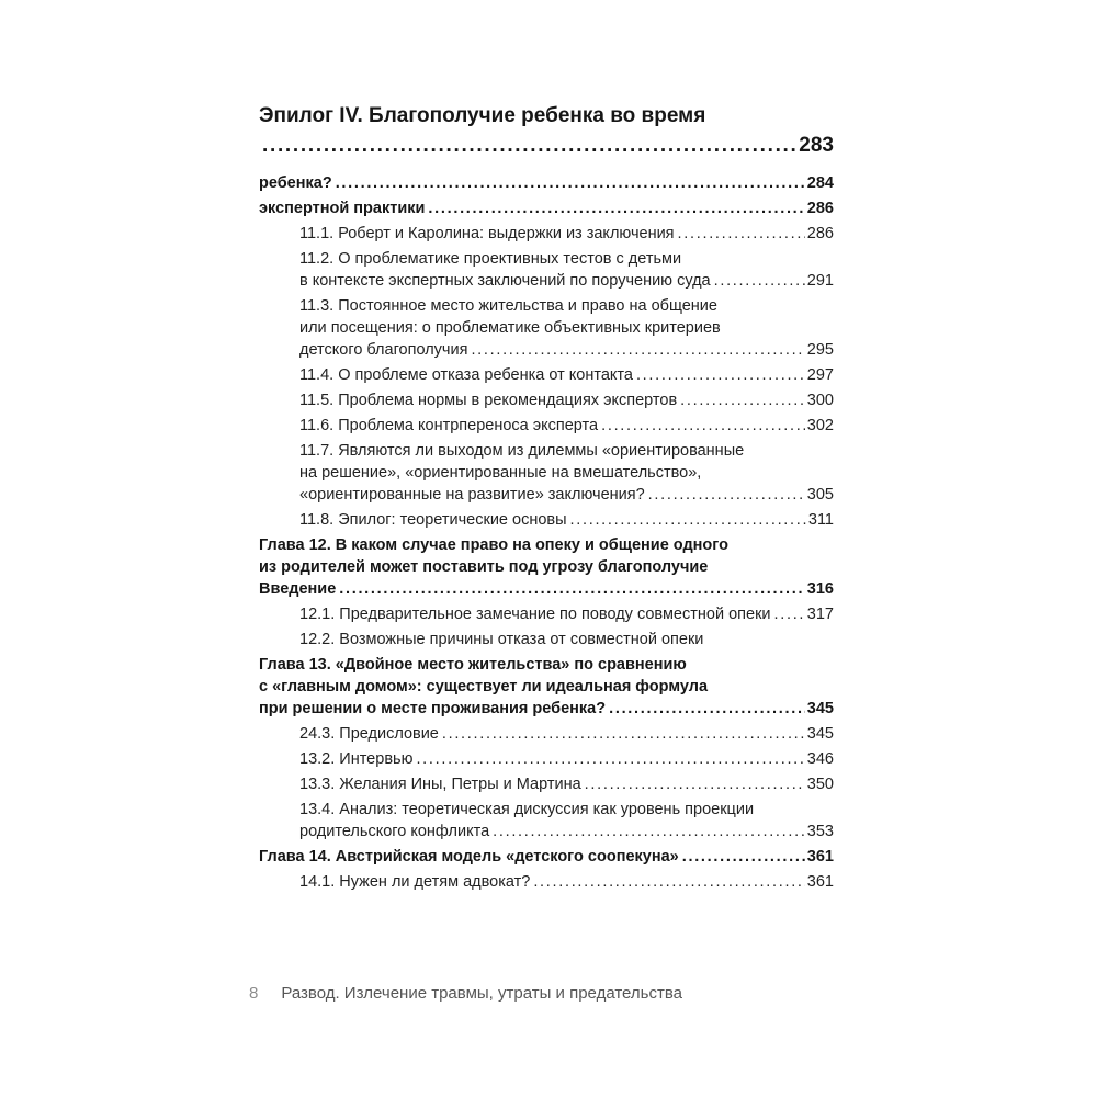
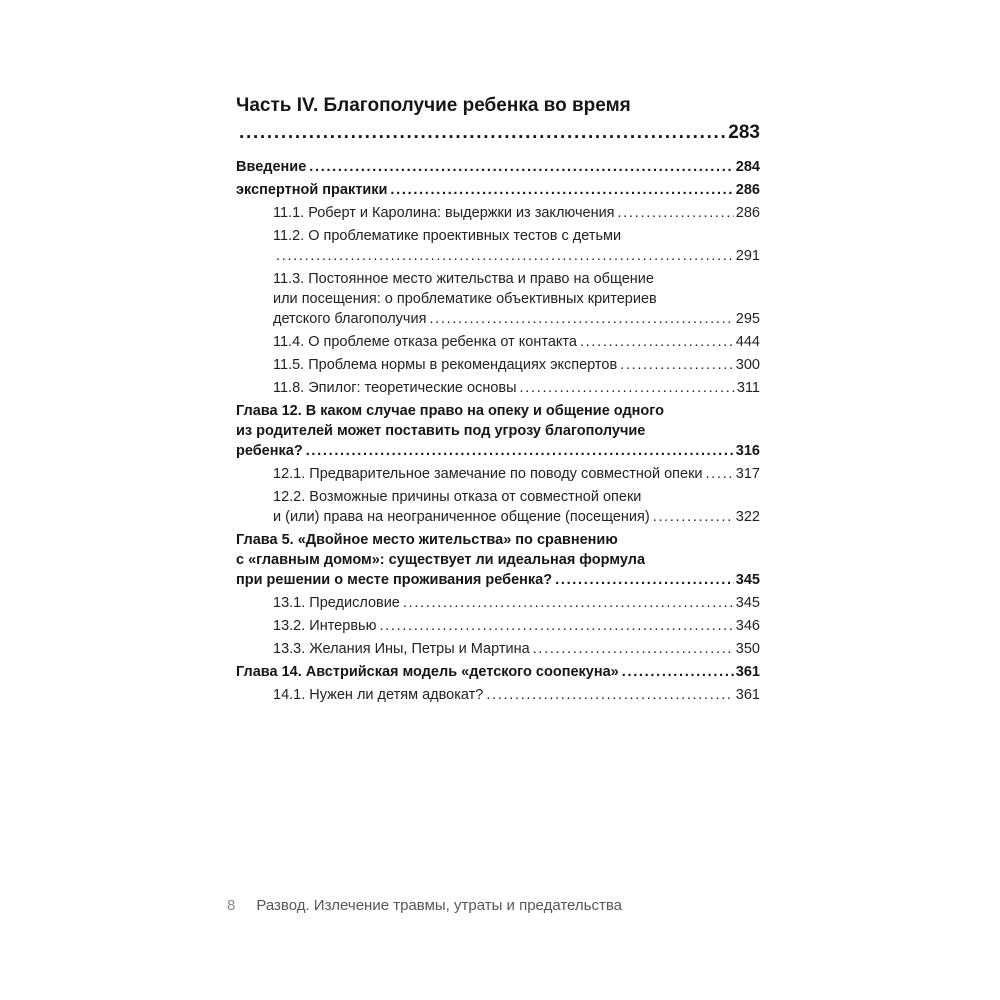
- Эпилог IV. Благополучие ребенка во время
+ Часть IV. Благополучие ребенка во время
  283
- ребенка?
+ Введение
  284
  экспертной практики
  286
  11.1. Роберт и Каролина: выдержки из заключения
  286
  11.2. О проблематике проективных тестов с детьми
- в контексте экспертных заключений по поручению суда
  291
  11.3. Постоянное место жительства и право на общение
  или посещения: о проблематике объективных критериев
  детского благополучия
  295
  11.4. О проблеме отказа ребенка от контакта
- 297
+ 444
  11.5. Проблема нормы в рекомендациях экспертов
  300
- 11.6. Проблема контрпереноса эксперта
- 302
- 11.7. Являются ли выходом из дилеммы «ориентированные
- на решение», «ориентированные на вмешательство»,
- «ориентированные на развитие» заключения?
- 305
  11.8. Эпилог: теоретические основы
  311
  Глава 12. В каком случае право на опеку и общение одного
  из родителей может поставить под угрозу благополучие
- Введение
+ ребенка?
  316
  12.1. Предварительное замечание по поводу совместной опеки
  317
  12.2. Возможные причины отказа от совместной опеки
+ и (или) права на неограниченное общение (посещения)
+ 322
- Глава 13. «Двойное место жительства» по сравнению
+ Глава 5. «Двойное место жительства» по сравнению
  с «главным домом»: существует ли идеальная формула
  при решении о месте проживания ребенка?
  345
- 24.3. Предисловие
+ 13.1. Предисловие
  345
  13.2. Интервью
  346
  13.3. Желания Ины, Петры и Мартина
  350
- 13.4. Анализ: теоретическая дискуссия как уровень проекции
- родительского конфликта
- 353
  Глава 14. Австрийская модель «детского соопекуна»
  361
  14.1. Нужен ли детям адвокат?
  361
  8 Развод. Излечение травмы, утраты и предательства
